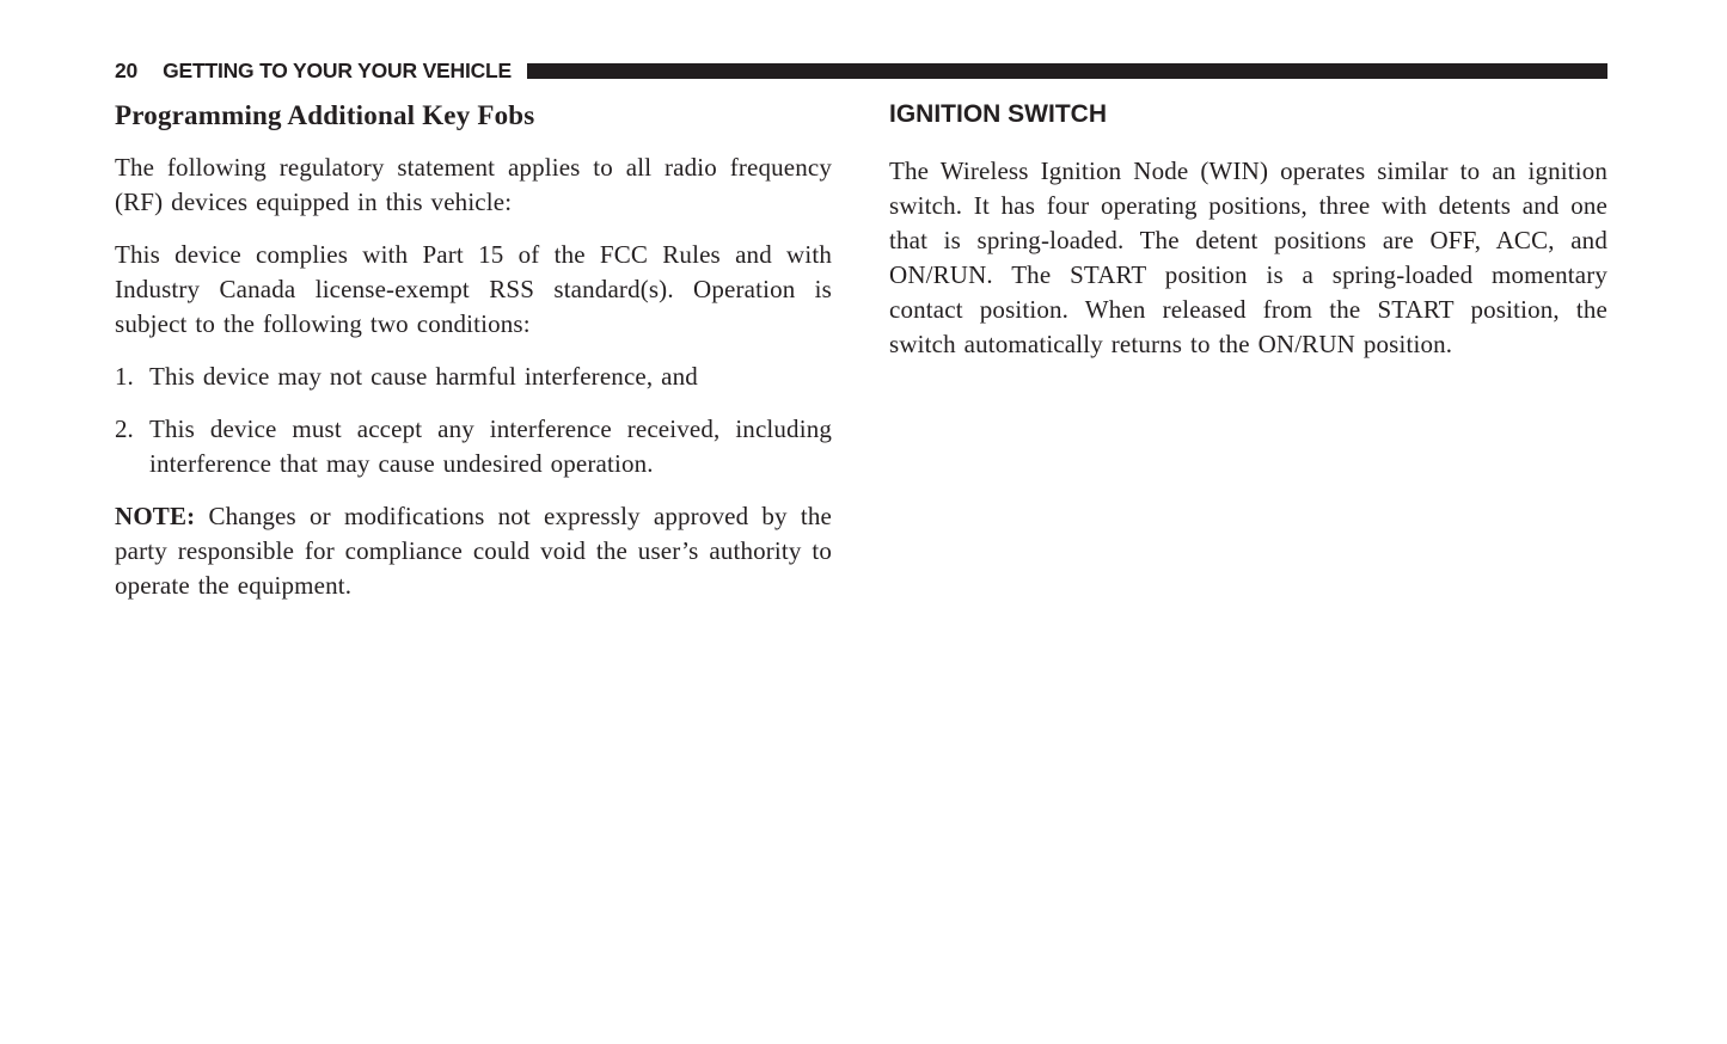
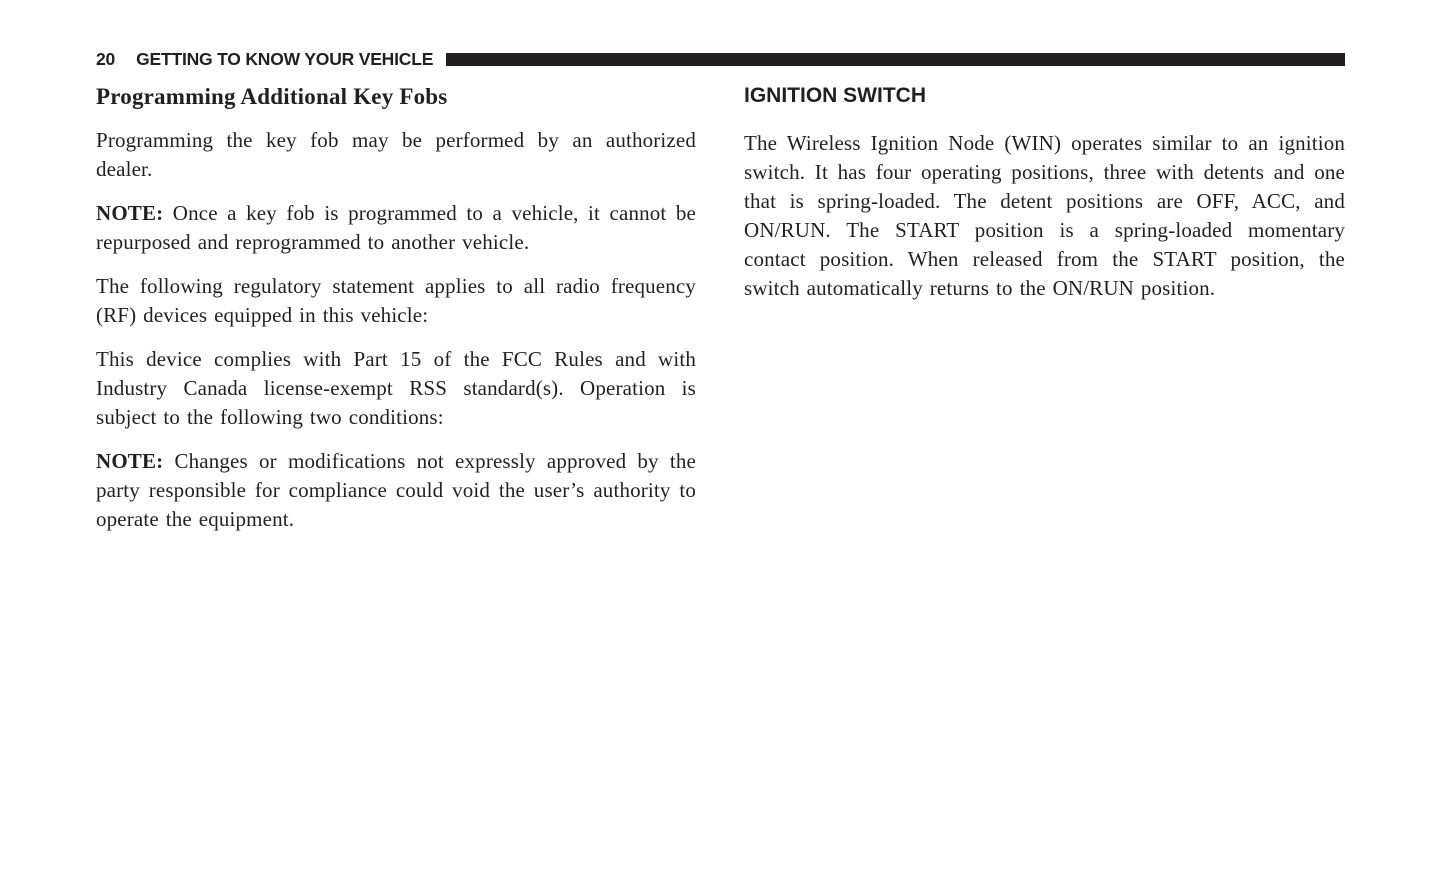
  20
- GETTING TO YOUR YOUR VEHICLE
+ GETTING TO KNOW YOUR VEHICLE
  Programming Additional Key Fobs
+ Programming the key fob may be performed by an authorized dealer.
+ NOTE: Once a key fob is programmed to a vehicle, it cannot be repurposed and reprogrammed to another vehicle.
  The following regulatory statement applies to all radio frequency (RF) devices equipped in this vehicle:
  This device complies with Part 15 of the FCC Rules and with Industry Canada license-exempt RSS standard(s). Operation is subject to the following two conditions:
- 1.
- This device may not cause harmful interference, and
- 2.
- This device must accept any interference received, including interference that may cause undesired operation.
  NOTE: Changes or modifications not expressly approved by the party responsible for compliance could void the user’s authority to operate the equipment.
  IGNITION SWITCH
  The Wireless Ignition Node (WIN) operates similar to an ignition switch. It has four operating positions, three with detents and one that is spring-loaded. The detent positions are OFF, ACC, and ON/RUN. The START position is a spring-loaded momentary contact position. When released from the START position, the switch automatically returns to the ON/RUN position.
